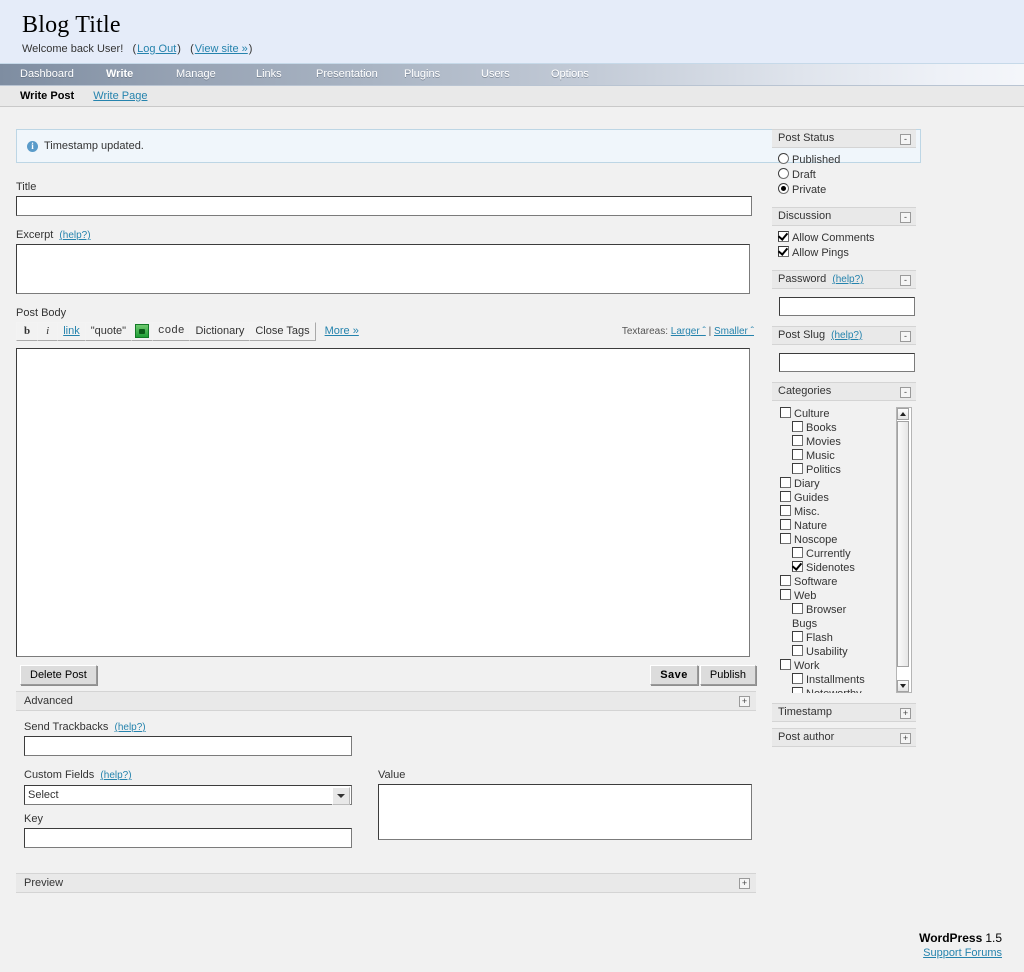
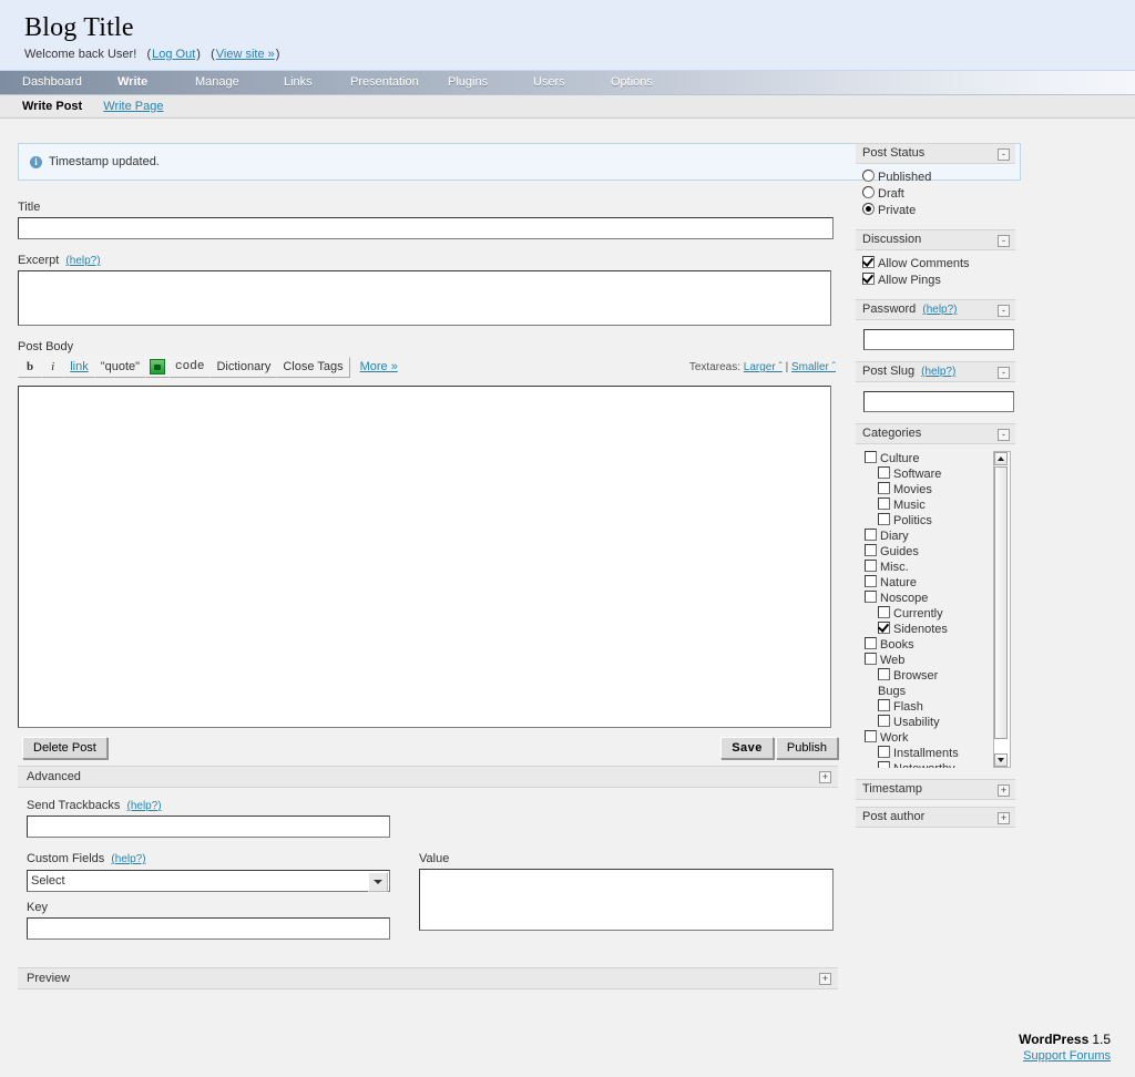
  Blog Title
  Welcome back User! (Log Out) (View site »)
  Dashboard
  Write
  Manage
  Links
  Presentation
  Plugins
  Users
  Options
  Write Post Write Page
  i Timestamp updated.
  Title
  Excerpt (help?)
  Post Body
  b i link "quote" code Dictionary Close Tags More »
  Textareas: Larger ˆ | Smaller ˆ
  Delete Post
  Save Publish
  Advanced
  +
  Send Trackbacks (help?)
  Custom Fields (help?)
  Select
  Key
  Value
  Preview
  +
  Post Status
  -
  Published
  Draft
  Private
  Discussion
  -
  Allow Comments
  Allow Pings
  Password (help?)
  -
  Post Slug (help?)
  -
  Categories
  -
  Culture
- Books
+ Software
  Movies
  Music
  Politics
  Diary
  Guides
  Misc.
  Nature
  Noscope
  Currently
  Sidenotes
- Software
+ Books
  Web
  Browser
  Bugs
  Flash
  Usability
  Work
  Installments
  Timestamp
  +
  Post author
  +
  WordPress 1.5
  Support Forums
